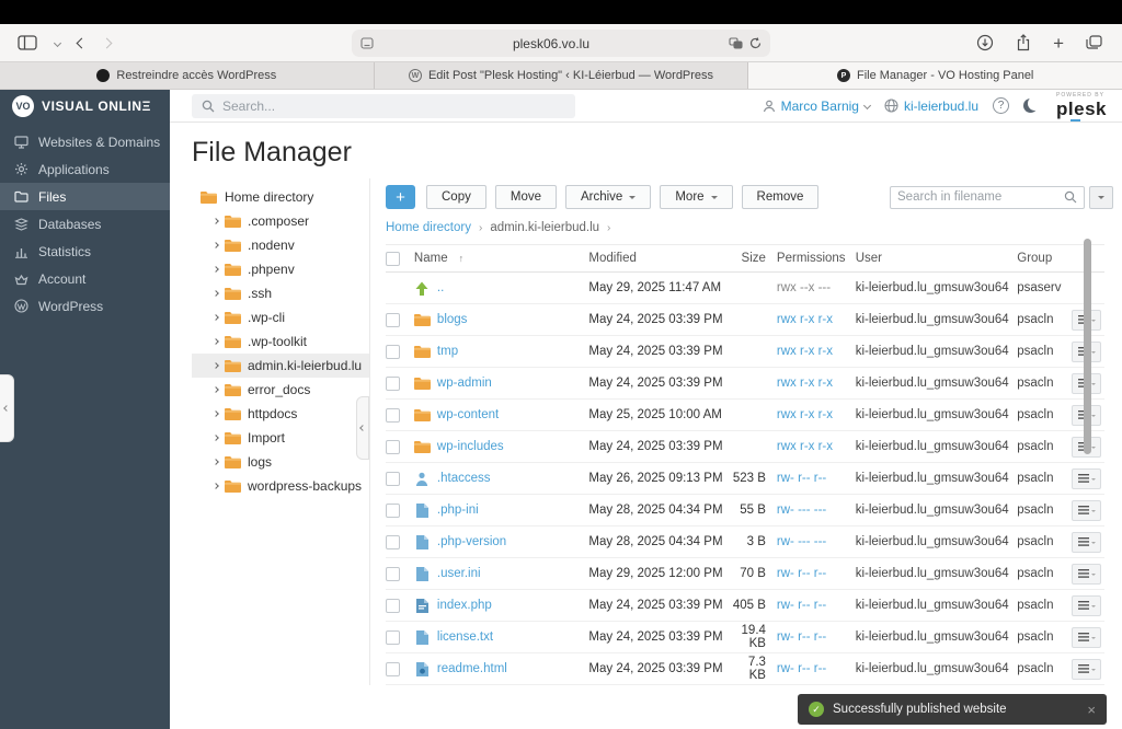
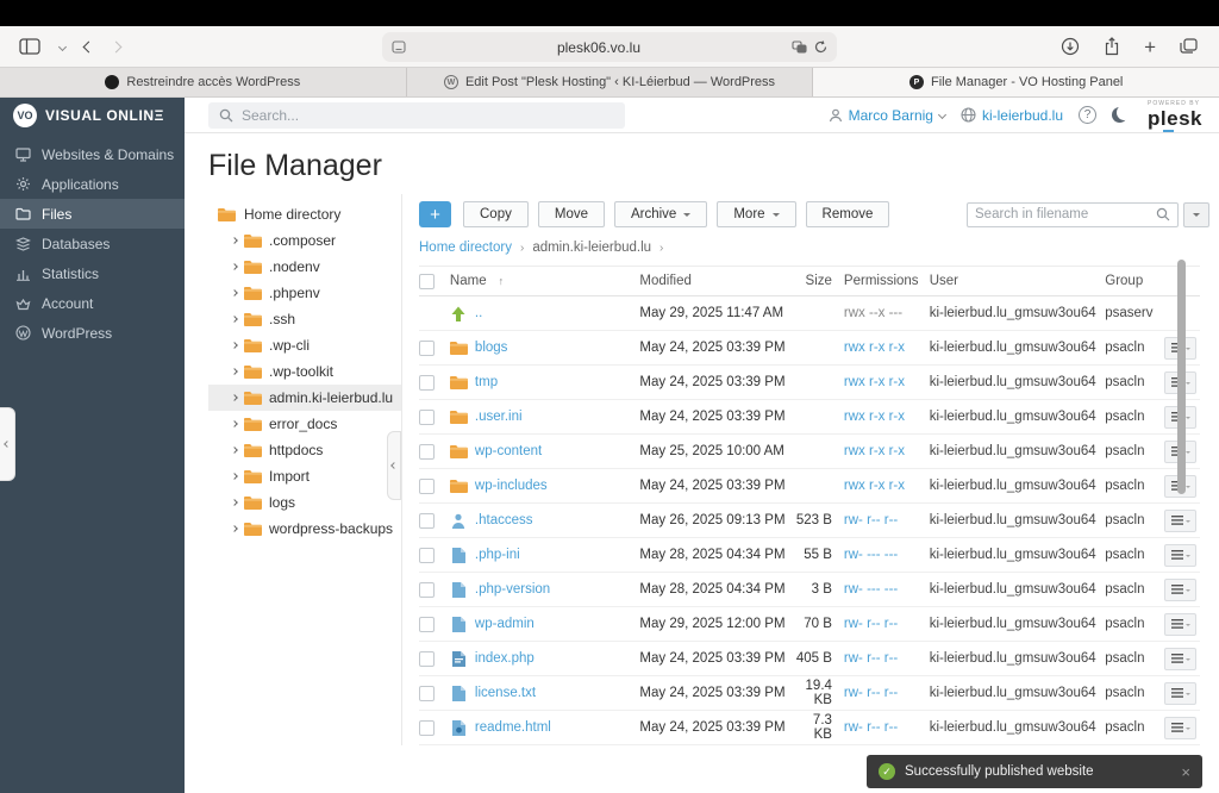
  plesk06.vo.lu
  +
  Restreindre accès WordPress
  Edit Post "Plesk Hosting" ‹ KI-Léierbud — WordPress
  File Manager - VO Hosting Panel
  VO
  VISUAL ONLINΞ
  Websites & Domains
  Applications
  Files
  Databases
  Statistics
  Account
  WordPress
  Search...
  Marco Barnig
  ki-leierbud.lu
  ?
  plesk
  File Manager
  Home directory
  .composer
  .nodenv
  .phpenv
  .ssh
  .wp-cli
  .wp-toolkit
  admin.ki-leierbud.lu
  error_docs
  httpdocs
  Import
  logs
  wordpress-backups
  +
  Copy
  Move
  Archive
  More
  Remove
  Search in filename
  Home directory
  ›
  admin.ki-leierbud.lu
  ›
  Name
  ↑
  Modified
  Size
  Permissions
  User
  Group
  ..
  May 29, 2025 11:47 AM
  rwx --x ---
  ki-leierbud.lu_gmsuw3ou64
  psaserv
  blogs
  May 24, 2025 03:39 PM
  rwx r-x r-x
  ki-leierbud.lu_gmsuw3ou64
  psacln
  tmp
  May 24, 2025 03:39 PM
  rwx r-x r-x
  ki-leierbud.lu_gmsuw3ou64
  psacln
- wp-admin
+ .user.ini
  May 24, 2025 03:39 PM
  rwx r-x r-x
  ki-leierbud.lu_gmsuw3ou64
  psacln
  wp-content
  May 25, 2025 10:00 AM
  rwx r-x r-x
  ki-leierbud.lu_gmsuw3ou64
  psacln
  wp-includes
  May 24, 2025 03:39 PM
  rwx r-x r-x
  ki-leierbud.lu_gmsuw3ou64
  psacln
  .htaccess
  May 26, 2025 09:13 PM
  523 B
  rw- r-- r--
  ki-leierbud.lu_gmsuw3ou64
  psacln
  .php-ini
  May 28, 2025 04:34 PM
  55 B
  rw- --- ---
  ki-leierbud.lu_gmsuw3ou64
  psacln
  .php-version
  May 28, 2025 04:34 PM
  3 B
  rw- --- ---
  ki-leierbud.lu_gmsuw3ou64
  psacln
- .user.ini
+ wp-admin
  May 29, 2025 12:00 PM
  70 B
  rw- r-- r--
  ki-leierbud.lu_gmsuw3ou64
  psacln
  index.php
  May 24, 2025 03:39 PM
  405 B
  rw- r-- r--
  ki-leierbud.lu_gmsuw3ou64
  psacln
  license.txt
  May 24, 2025 03:39 PM
  19.4 KB
  rw- r-- r--
  ki-leierbud.lu_gmsuw3ou64
  psacln
  readme.html
  May 24, 2025 03:39 PM
  7.3 KB
  rw- r-- r--
  ki-leierbud.lu_gmsuw3ou64
  psacln
  ✓
  Successfully published website
  ×
